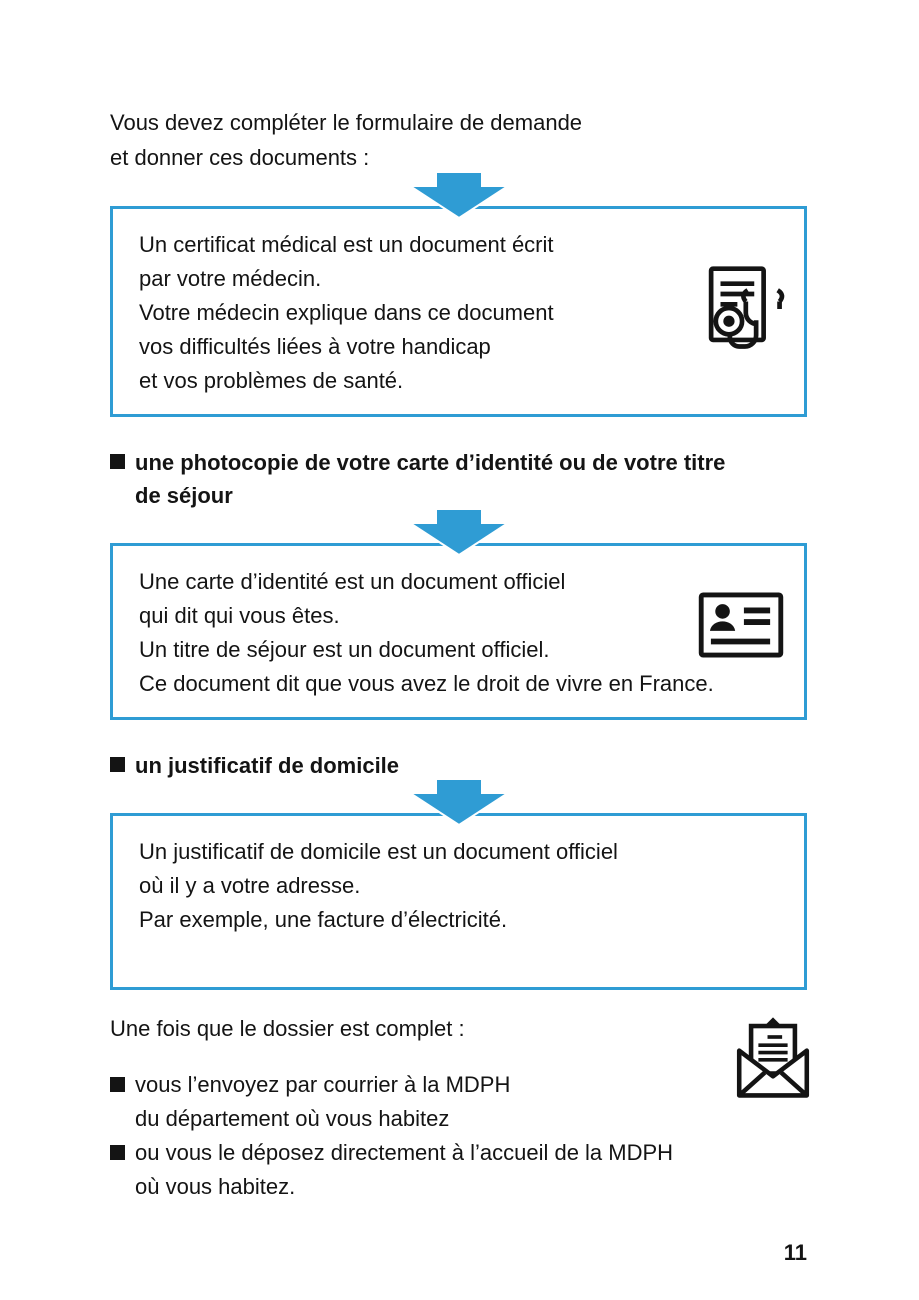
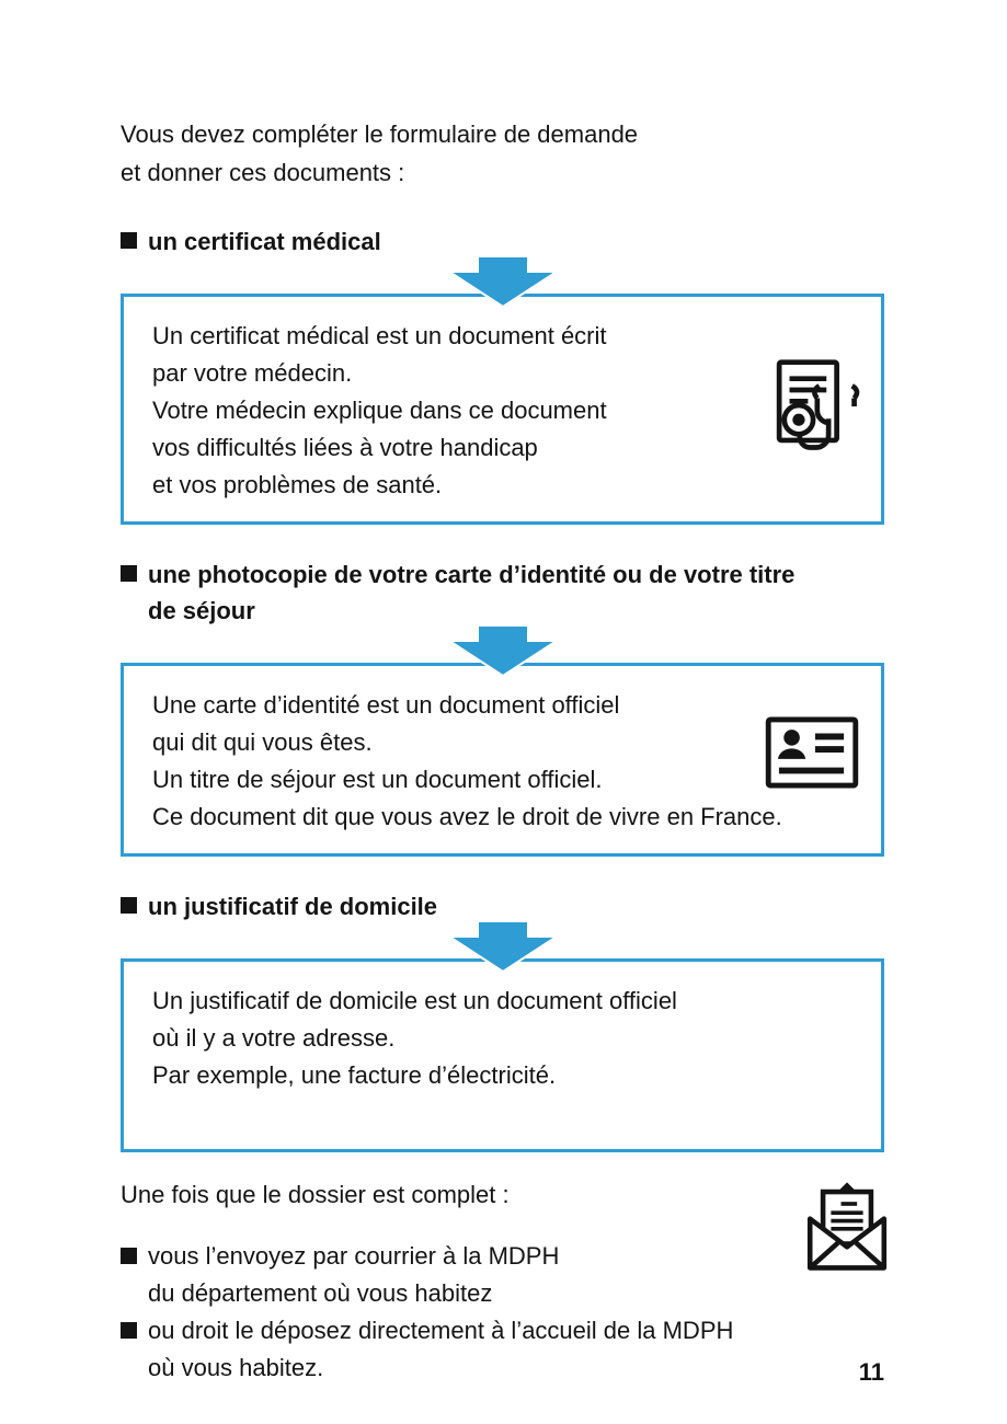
  Vous devez compléter le formulaire de demande
  et donner ces documents :
+ un certificat médical
  Un certificat médical est un document écrit
  par votre médecin.
  Votre médecin explique dans ce document
  vos difficultés liées à votre handicap
  et vos problèmes de santé.
  une photocopie de votre carte d’identité ou de votre titre
  de séjour
  Une carte d’identité est un document officiel
  qui dit qui vous êtes.
  Un titre de séjour est un document officiel.
  Ce document dit que vous avez le droit de vivre en France.
  un justificatif de domicile
  Un justificatif de domicile est un document officiel
  où il y a votre adresse.
  Par exemple, une facture d’électricité.
  Une fois que le dossier est complet :
  vous l’envoyez par courrier à la MDPH
  du département où vous habitez
- ou vous le déposez directement à l’accueil de la MDPH
+ ou droit le déposez directement à l’accueil de la MDPH
  où vous habitez.
  11
